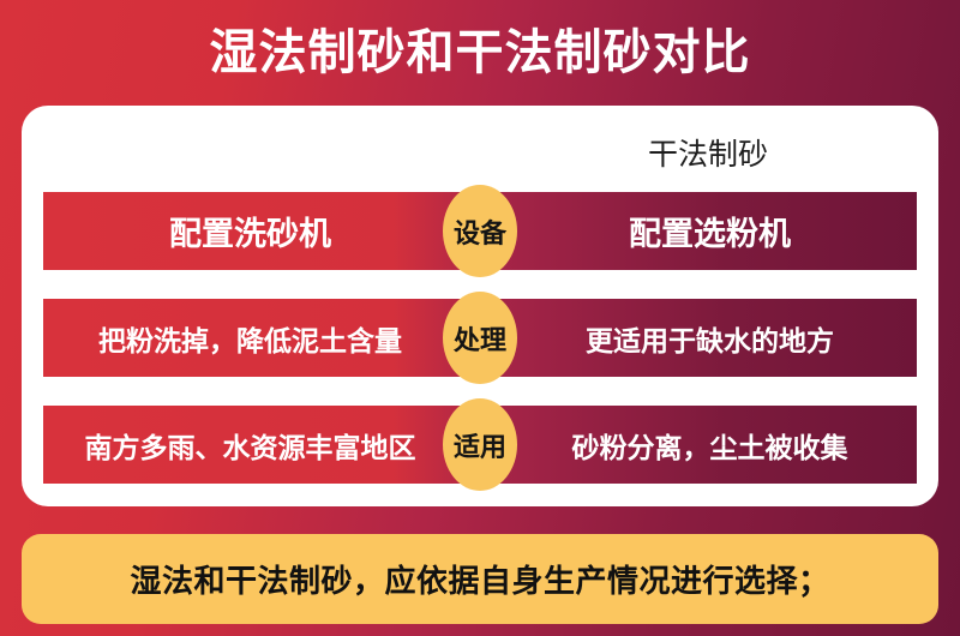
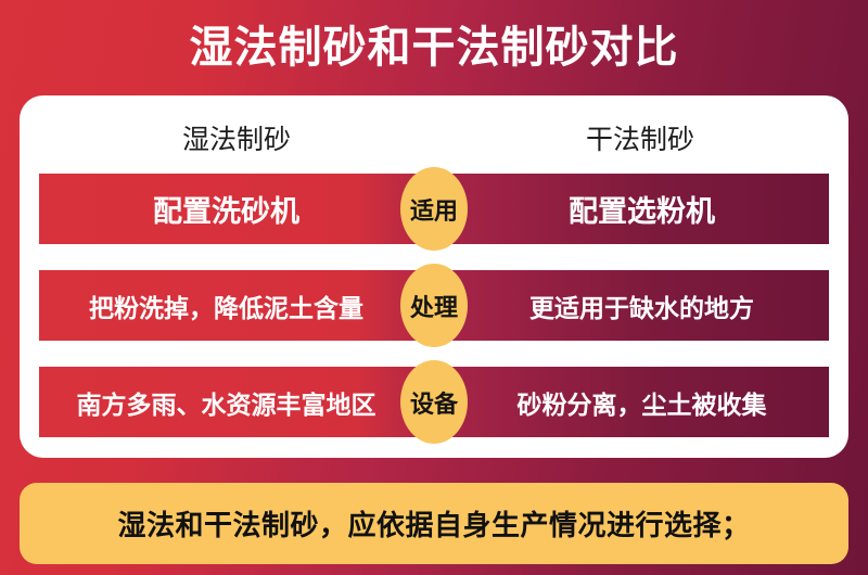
  湿法制砂和干法制砂对比
+ 湿法制砂
  干法制砂
  配置洗砂机
- 设备
+ 适用
  配置选粉机
  把粉洗掉，降低泥土含量
  处理
  更适用于缺水的地方
  南方多雨、水资源丰富地区
- 适用
+ 设备
  砂粉分离，尘土被收集
  湿法和干法制砂，应依据自身生产情况进行选择；
